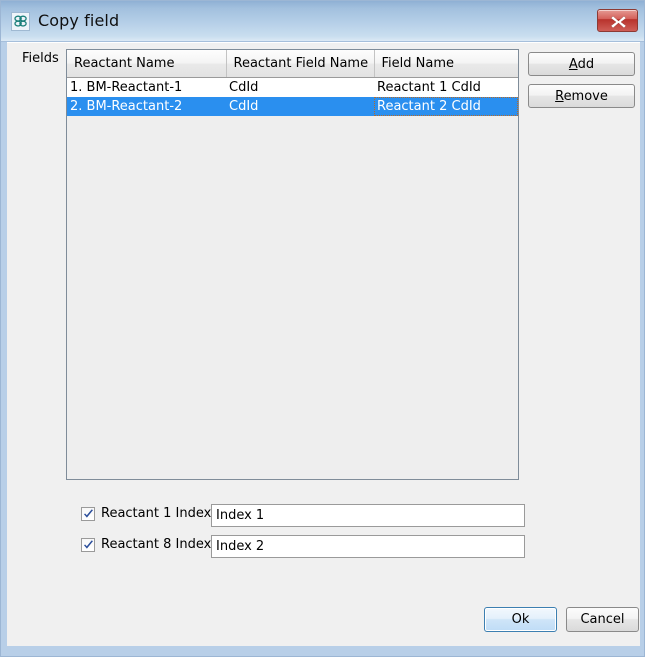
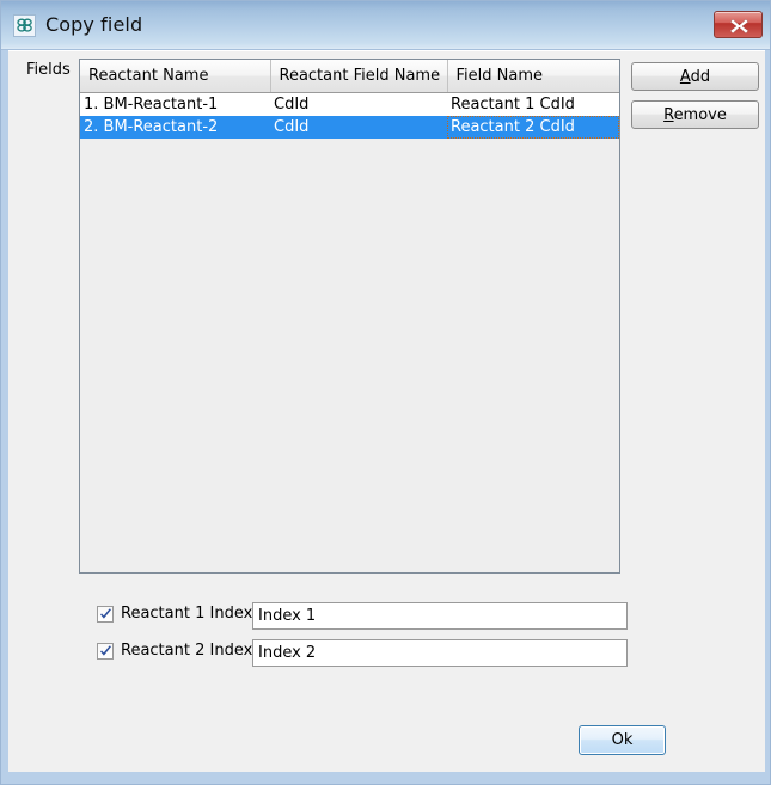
  Copy field
  Fields
  Reactant Name	Reactant Field Name	Field Name
  1. BM-Reactant-1	CdId	Reactant 1 CdId
  2. BM-Reactant-2	CdId	Reactant 2 CdId
  Add
  Remove
  Reactant 1 Index
  Index 1
- Reactant 8 Index
+ Reactant 2 Index
  Index 2
  Ok
- Cancel
